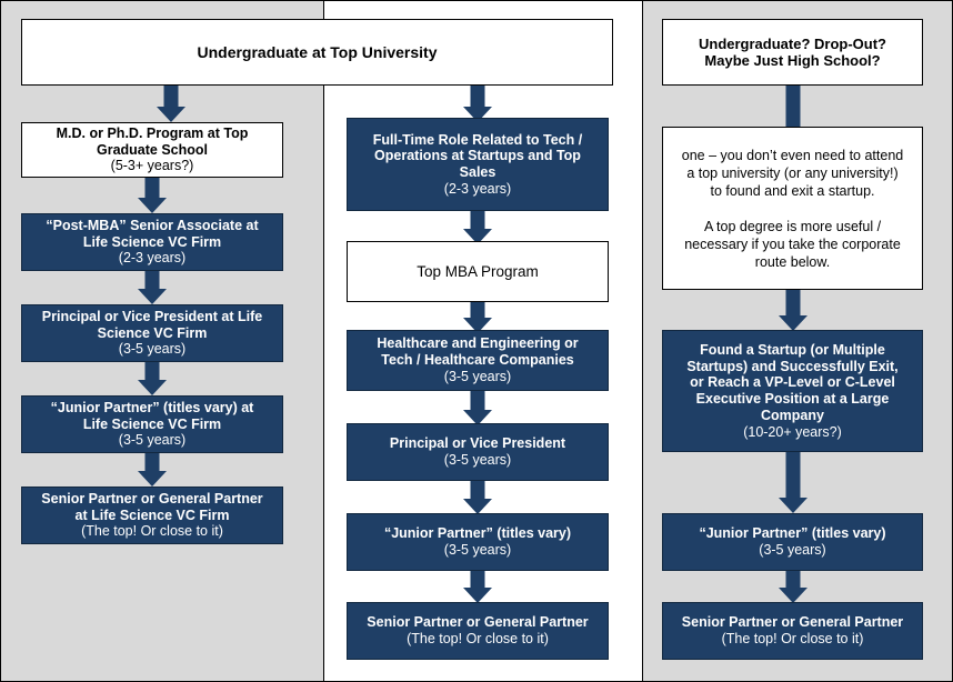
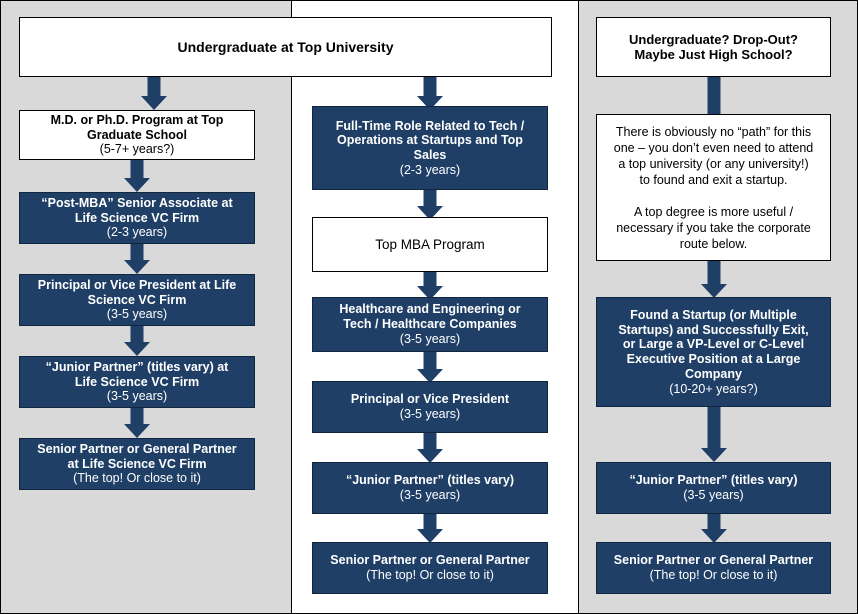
  Undergraduate at Top University
  M.D. or Ph.D. Program at Top
  Graduate School
- (5-3+ years?)
+ (5-7+ years?)
  “Post-MBA” Senior Associate at
  Life Science VC Firm
  (2-3 years)
  Principal or Vice President at Life
  Science VC Firm
  (3-5 years)
  “Junior Partner” (titles vary) at
  Life Science VC Firm
  (3-5 years)
  Senior Partner or General Partner
  at Life Science VC Firm
  (The top! Or close to it)
  Full-Time Role Related to Tech /
  Operations at Startups and Top
  Sales
  (2-3 years)
  Top MBA Program
  Healthcare and Engineering or
  Tech / Healthcare Companies
  (3-5 years)
  Principal or Vice President
  (3-5 years)
  “Junior Partner” (titles vary)
  (3-5 years)
  Senior Partner or General Partner
  (The top! Or close to it)
  Undergraduate? Drop-Out?
  Maybe Just High School?
+ There is obviously no “path” for this
  one – you don’t even need to attend
  a top university (or any university!)
  to found and exit a startup.
  A top degree is more useful /
  necessary if you take the corporate
  route below.
  Found a Startup (or Multiple
  Startups) and Successfully Exit,
- or Reach a VP-Level or C-Level
+ or Large a VP-Level or C-Level
  Executive Position at a Large
  Company
  (10-20+ years?)
  “Junior Partner” (titles vary)
  (3-5 years)
  Senior Partner or General Partner
  (The top! Or close to it)
